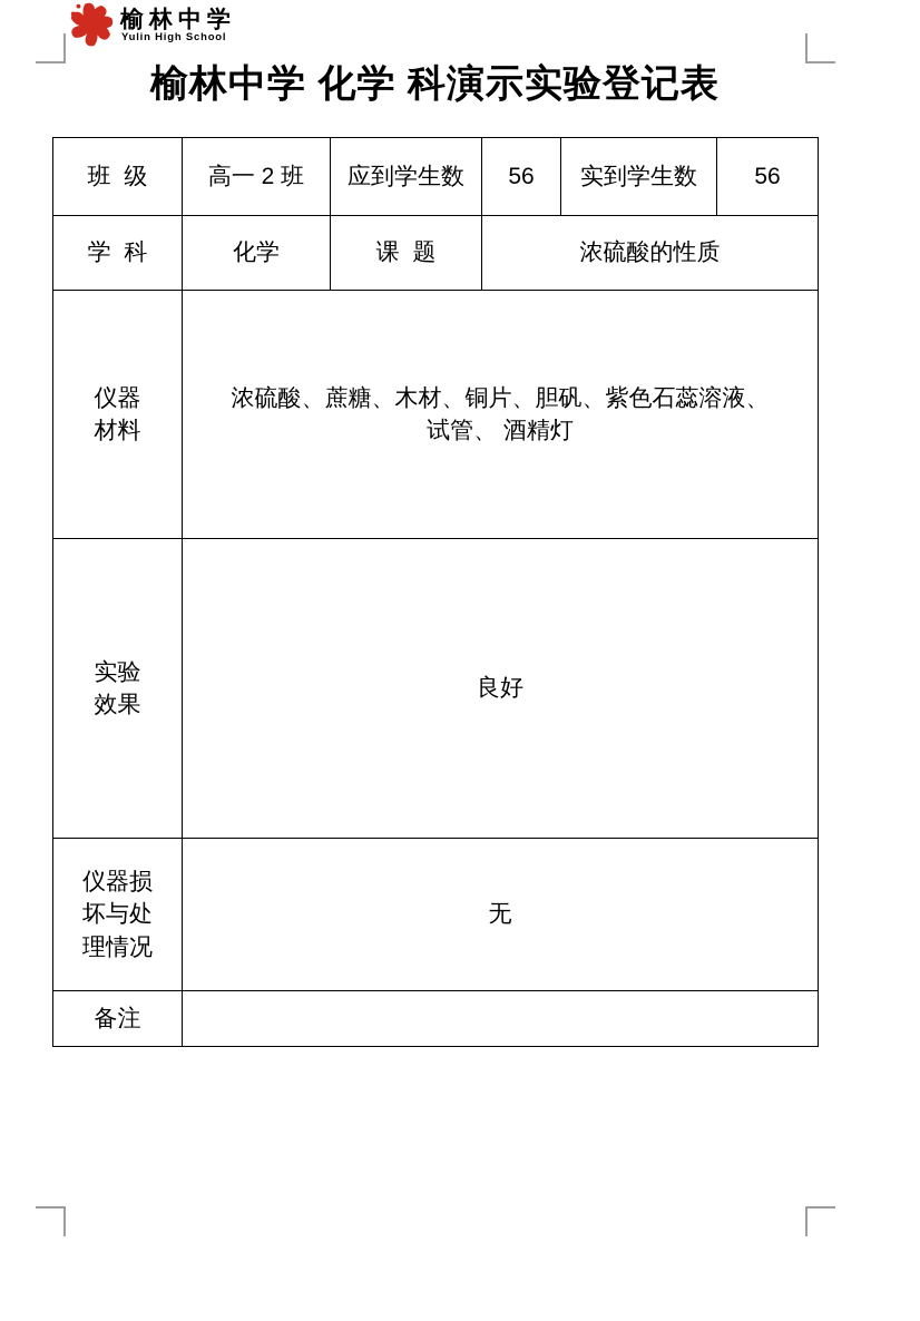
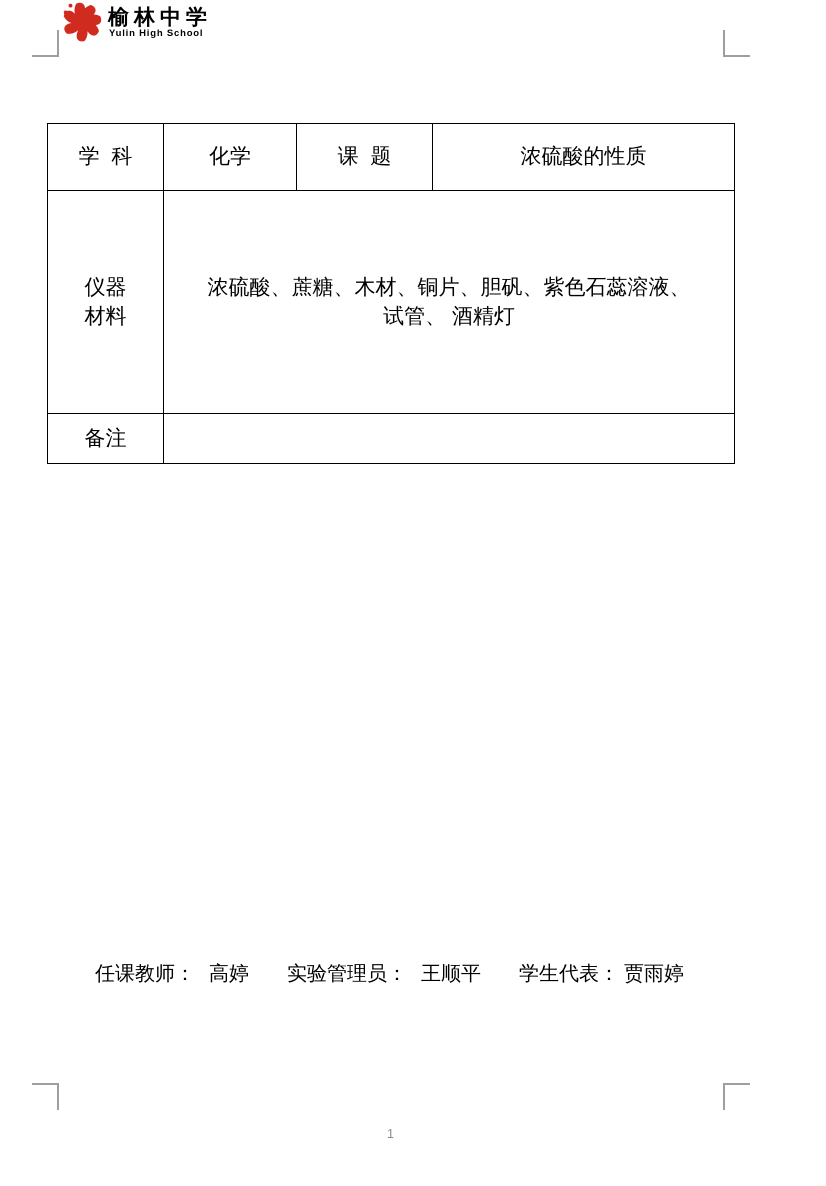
  榆林中学
  Yulin High School
- 榆林中学 化学 科演示实验登记表
- 班 级	高一 2 班	应到学生数	56	实到学生数	56
  学 科	化学	课 题	浓硫酸的性质
  仪器 材料	浓硫酸、蔗糖、木材、铜片、胆矾、紫色石蕊溶液、 试管、 酒精灯
- 实验 效果	良好
- 仪器损 坏与处 理情况	无
  备注
+ 任课教师：
+ 高婷
+ 实验管理员：
+ 王顺平
+ 学生代表：
+ 贾雨婷
+ 1
